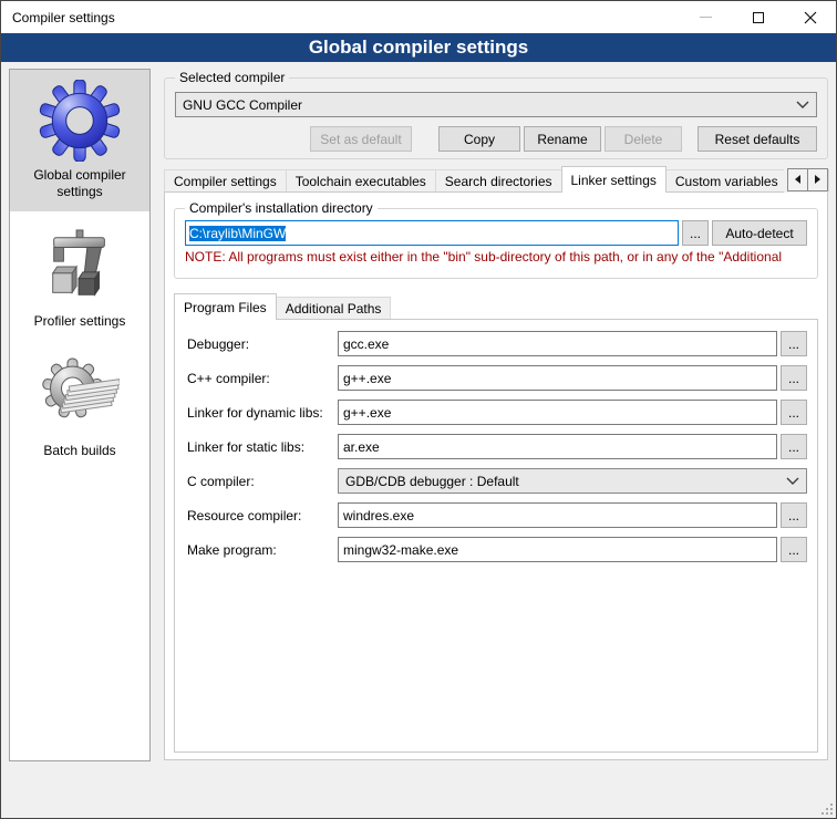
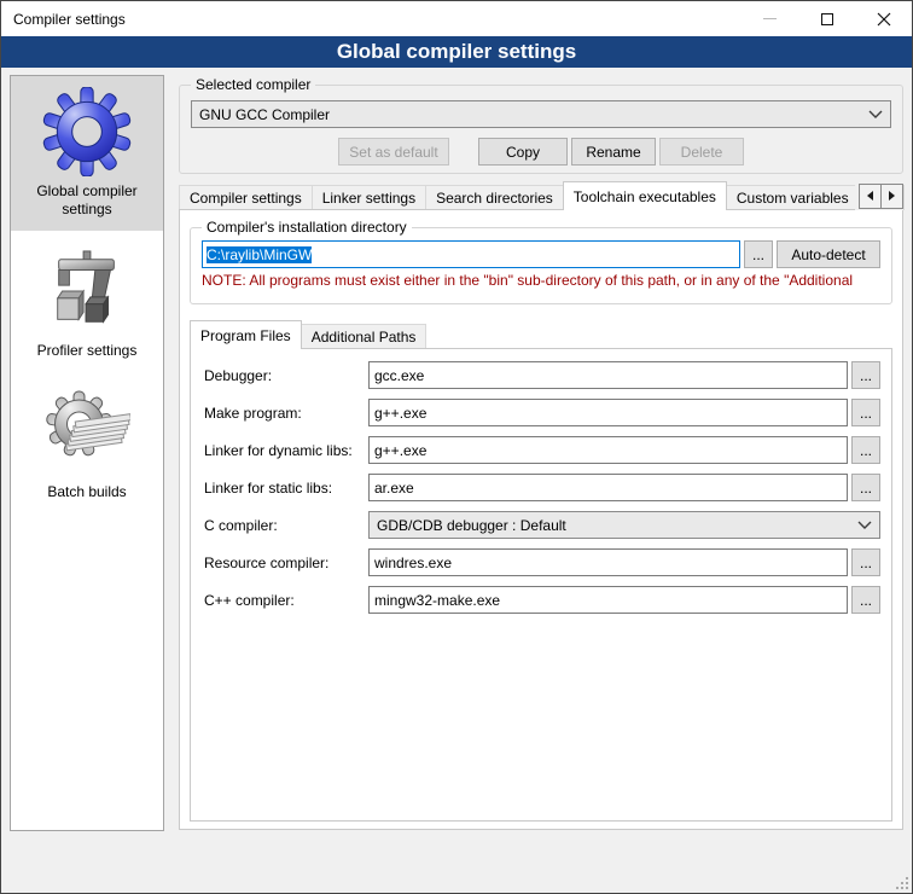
  Compiler settings
  Global compiler settings
  Global compiler settings
  Profiler settings
  Batch builds
  Selected compiler
  GNU GCC Compiler
  Set as default
  Copy
  Rename
  Delete
- Reset defaults
  Compiler settings
- Toolchain executables
+ Linker settings
  Search directories
- Linker settings
+ Toolchain executables
  Custom variables
  Compiler's installation directory
  C:\raylib\MinGW
  ...
  Auto-detect
  NOTE: All programs must exist either in the "bin" sub-directory of this path, or in any of the "Additional
  Program Files
  Additional Paths
  Debugger:
  gcc.exe
  ...
- C++ compiler:
+ Make program:
  g++.exe
  ...
  Linker for dynamic libs:
  g++.exe
  ...
  Linker for static libs:
  ar.exe
  ...
  C compiler:
  GDB/CDB debugger : Default
  Resource compiler:
  windres.exe
  ...
- Make program:
+ C++ compiler:
  mingw32-make.exe
  ...
